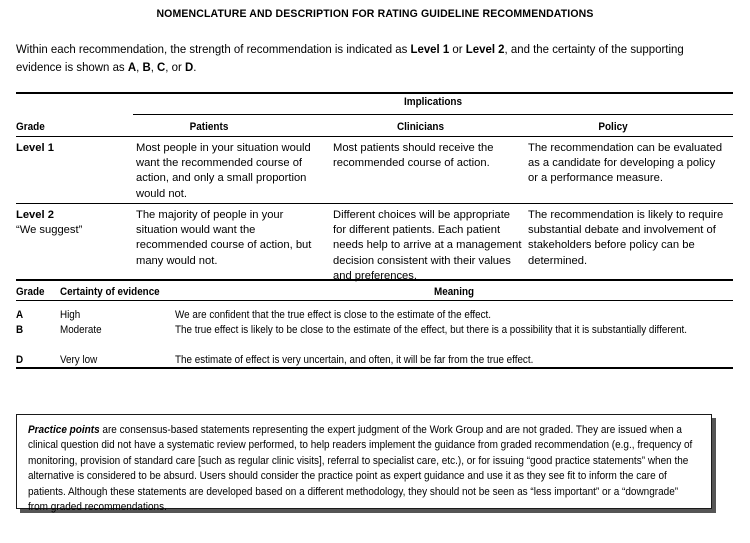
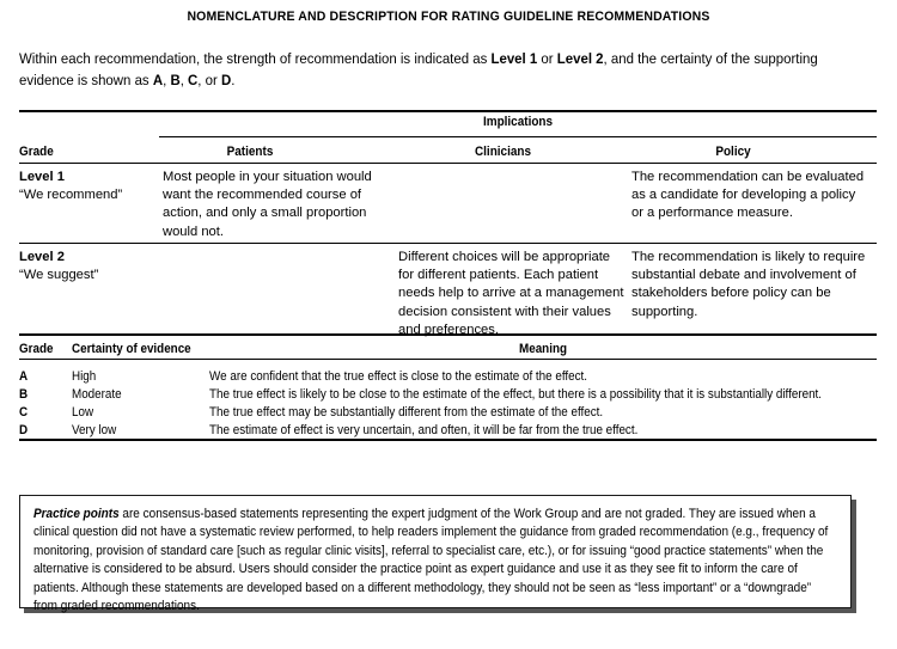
  NOMENCLATURE AND DESCRIPTION FOR RATING GUIDELINE RECOMMENDATIONS
  Within each recommendation, the strength of recommendation is indicated as Level 1 or Level 2, and the certainty of the supporting evidence is shown as A, B, C, or D.
  Implications
  Grade
  Patients
  Clinicians
  Policy
  Level 1
+ “We recommend”
  Most people in your situation would want the recommended course of action, and only a small proportion would not.
- Most patients should receive the recommended course of action.
  The recommendation can be evaluated as a candidate for developing a policy or a performance measure.
  Level 2
  “We suggest”
- The majority of people in your situation would want the recommended course of action, but many would not.
  Different choices will be appropriate for different patients. Each patient needs help to arrive at a management decision consistent with their values and preferences.
- The recommendation is likely to require substantial debate and involvement of stakeholders before policy can be determined.
+ The recommendation is likely to require substantial debate and involvement of stakeholders before policy can be supporting.
  Grade
  Certainty of evidence
  Meaning
  A
  High
  We are confident that the true effect is close to the estimate of the effect.
  B
  Moderate
  The true effect is likely to be close to the estimate of the effect, but there is a possibility that it is substantially different.
+ C
+ Low
+ The true effect may be substantially different from the estimate of the effect.
  D
  Very low
  The estimate of effect is very uncertain, and often, it will be far from the true effect.
  Practice points are consensus-based statements representing the expert judgment of the Work Group and are not graded. They are issued when a clinical question did not have a systematic review performed, to help readers implement the guidance from graded recommendation (e.g., frequency of monitoring, provision of standard care [such as regular clinic visits], referral to specialist care, etc.), or for issuing “good practice statements” when the alternative is considered to be absurd. Users should consider the practice point as expert guidance and use it as they see fit to inform the care of patients. Although these statements are developed based on a different methodology, they should not be seen as “less important” or a “downgrade” from graded recommendations.
